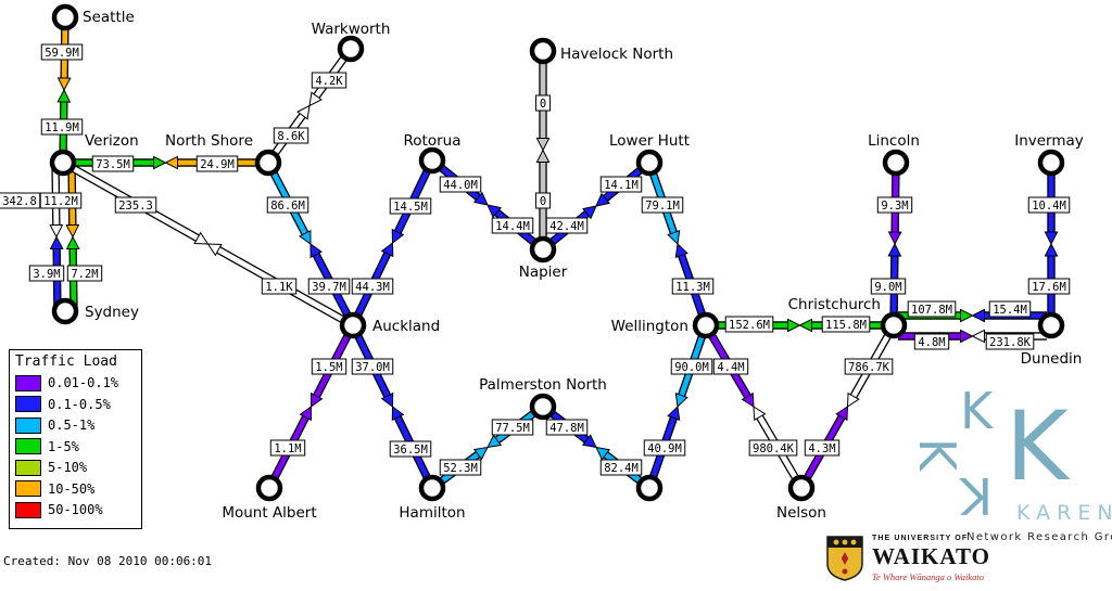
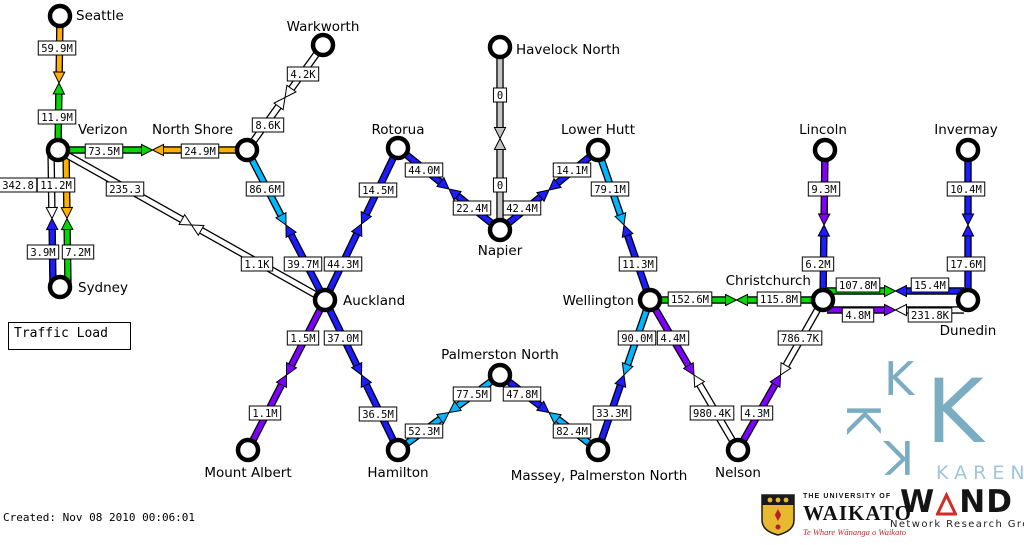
  59.9M
  11.9M
  342.8
  3.9M
  11.2M
  7.2M
  73.5M
  24.9M
  8.6K
  4.2K
  86.6M
  39.7M
  235.3
  1.1K
  14.5M
  44.3M
  44.0M
- 14.4M
+ 22.4M
  0
  0
  42.4M
  14.1M
  79.1M
  11.3M
  152.6M
  115.8M
  9.3M
- 9.0M
+ 6.2M
  10.4M
  17.6M
  107.8M
  15.4M
  4.8M
  231.8K
  1.5M
  1.1M
  37.0M
  36.5M
  52.3M
  77.5M
  47.8M
  82.4M
  90.0M
- 40.9M
+ 33.3M
  4.4M
  980.4K
  786.7K
  4.3M
  Seattle
  Warkworth
  Havelock North
  Verizon
  North Shore
  Rotorua
  Lower Hutt
  Lincoln
  Invermay
  Napier
  Sydney
  Auckland
  Wellington
  Christchurch
  Dunedin
  Mount Albert
  Hamilton
  Palmerston North
+ Massey, Palmerston North
  Nelson
  Traffic Load
- 0.01-0.1%
- 0.1-0.5%
- 0.5-1%
- 1-5%
- 5-10%
- 10-50%
- 50-100%
  Created: Nov 08 2010 00:06:01
  K
  K
  KAREN
  WAIKATO
  Te Whare Wānanga o Waikato
+ W
+ N
+ D
  Network Research Gr
